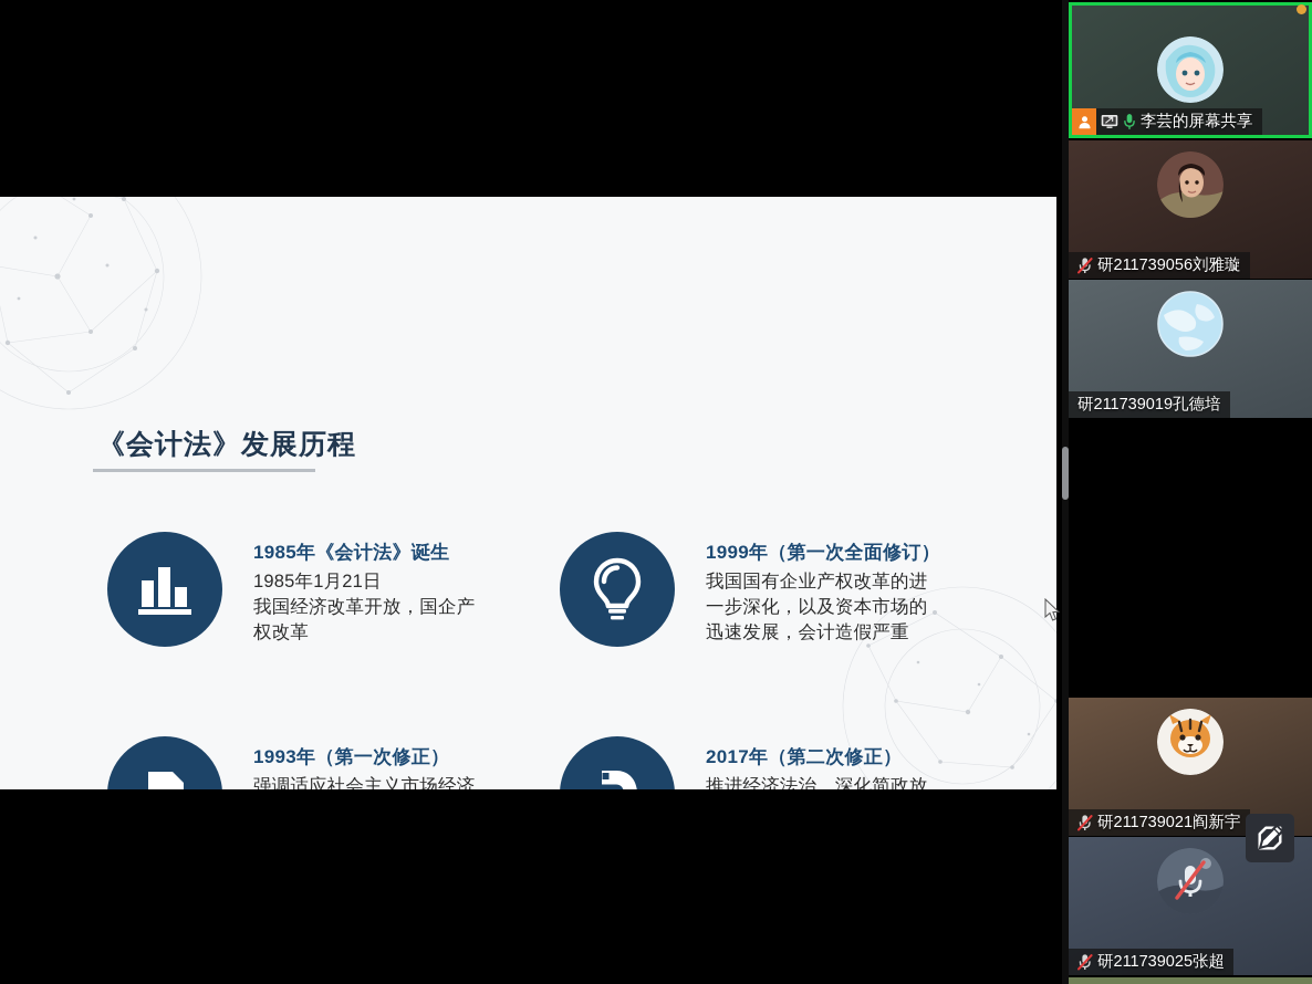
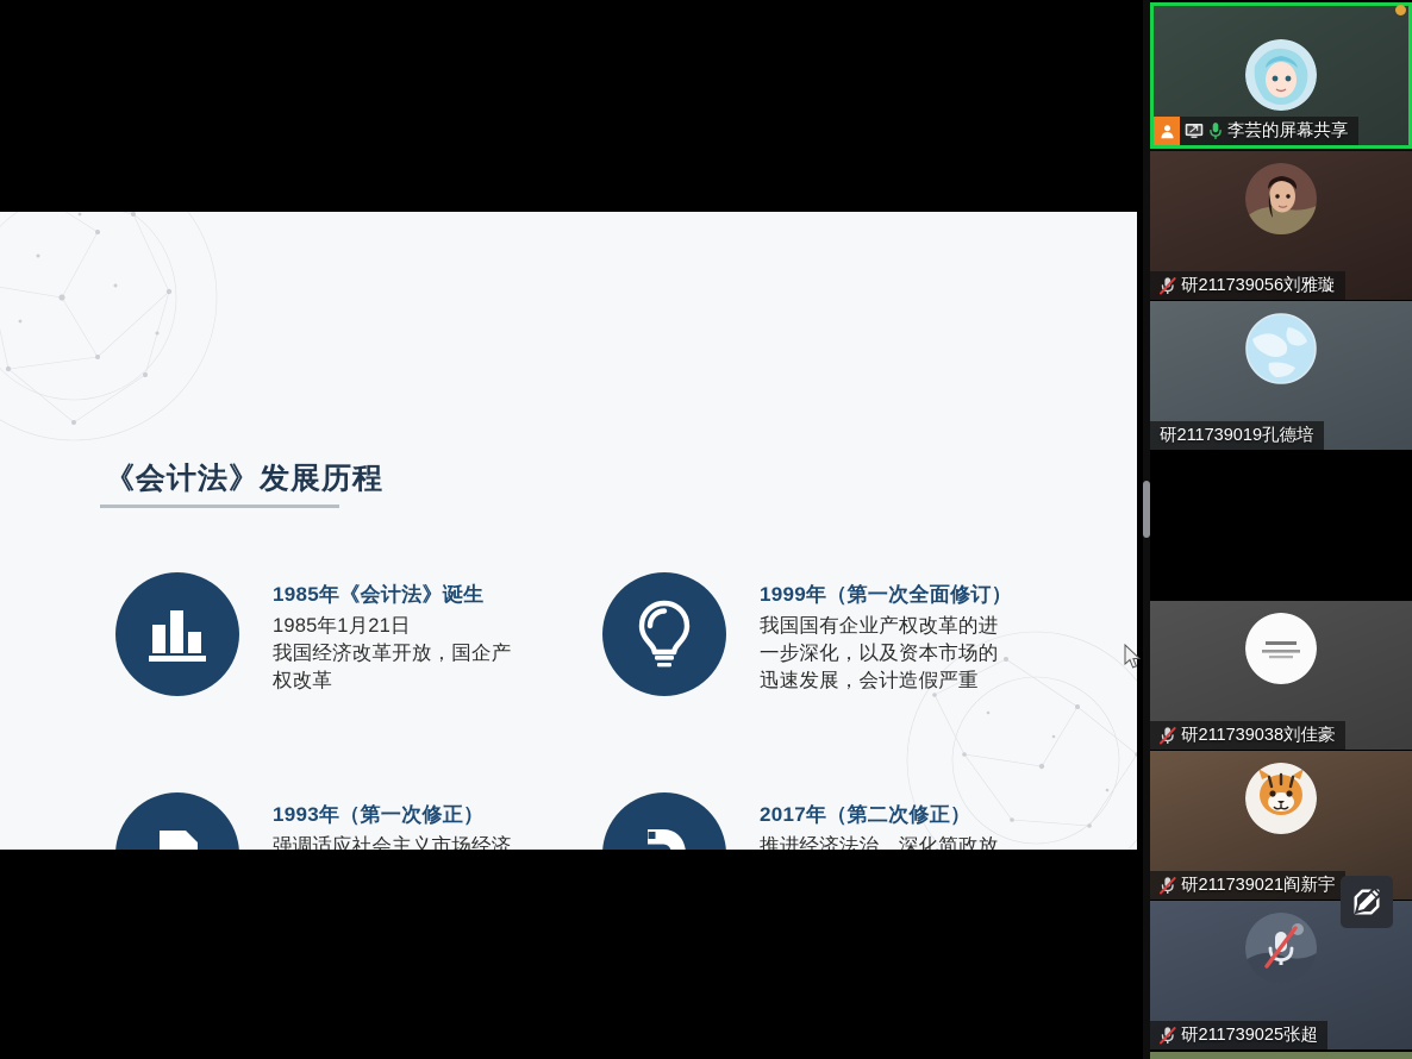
  《会计法》发展历程
  1985年《会计法》诞生
  1985年1月21日
  我国经济改革开放，国企产
  权改革
  1999年（第一次全面修订）
  我国国有企业产权改革的进
  一步深化，以及资本市场的
  迅速发展，会计造假严重
  1993年（第一次修正）
  强调适应社会主义市场经济
  2017年（第二次修正）
  推进经济法治、深化简政放
  李芸的屏幕共享
  研211739056刘雅璇
  研211739019孔德培
+ 研211739038刘佳豪
  研211739021阎新宇
  研211739025张超
